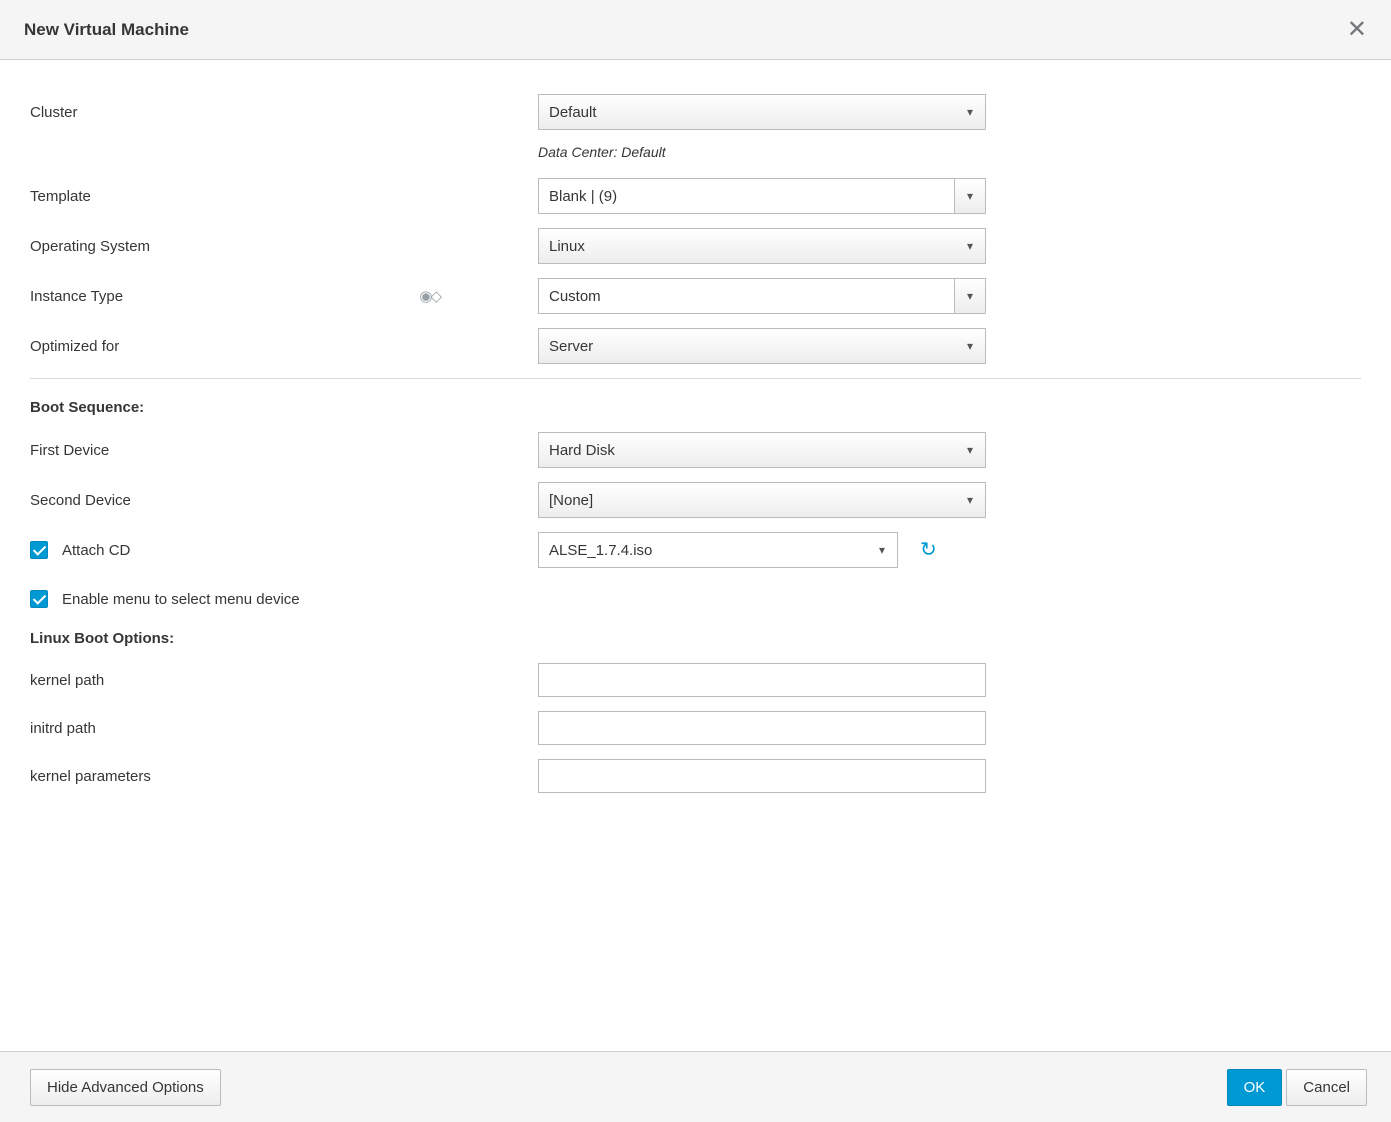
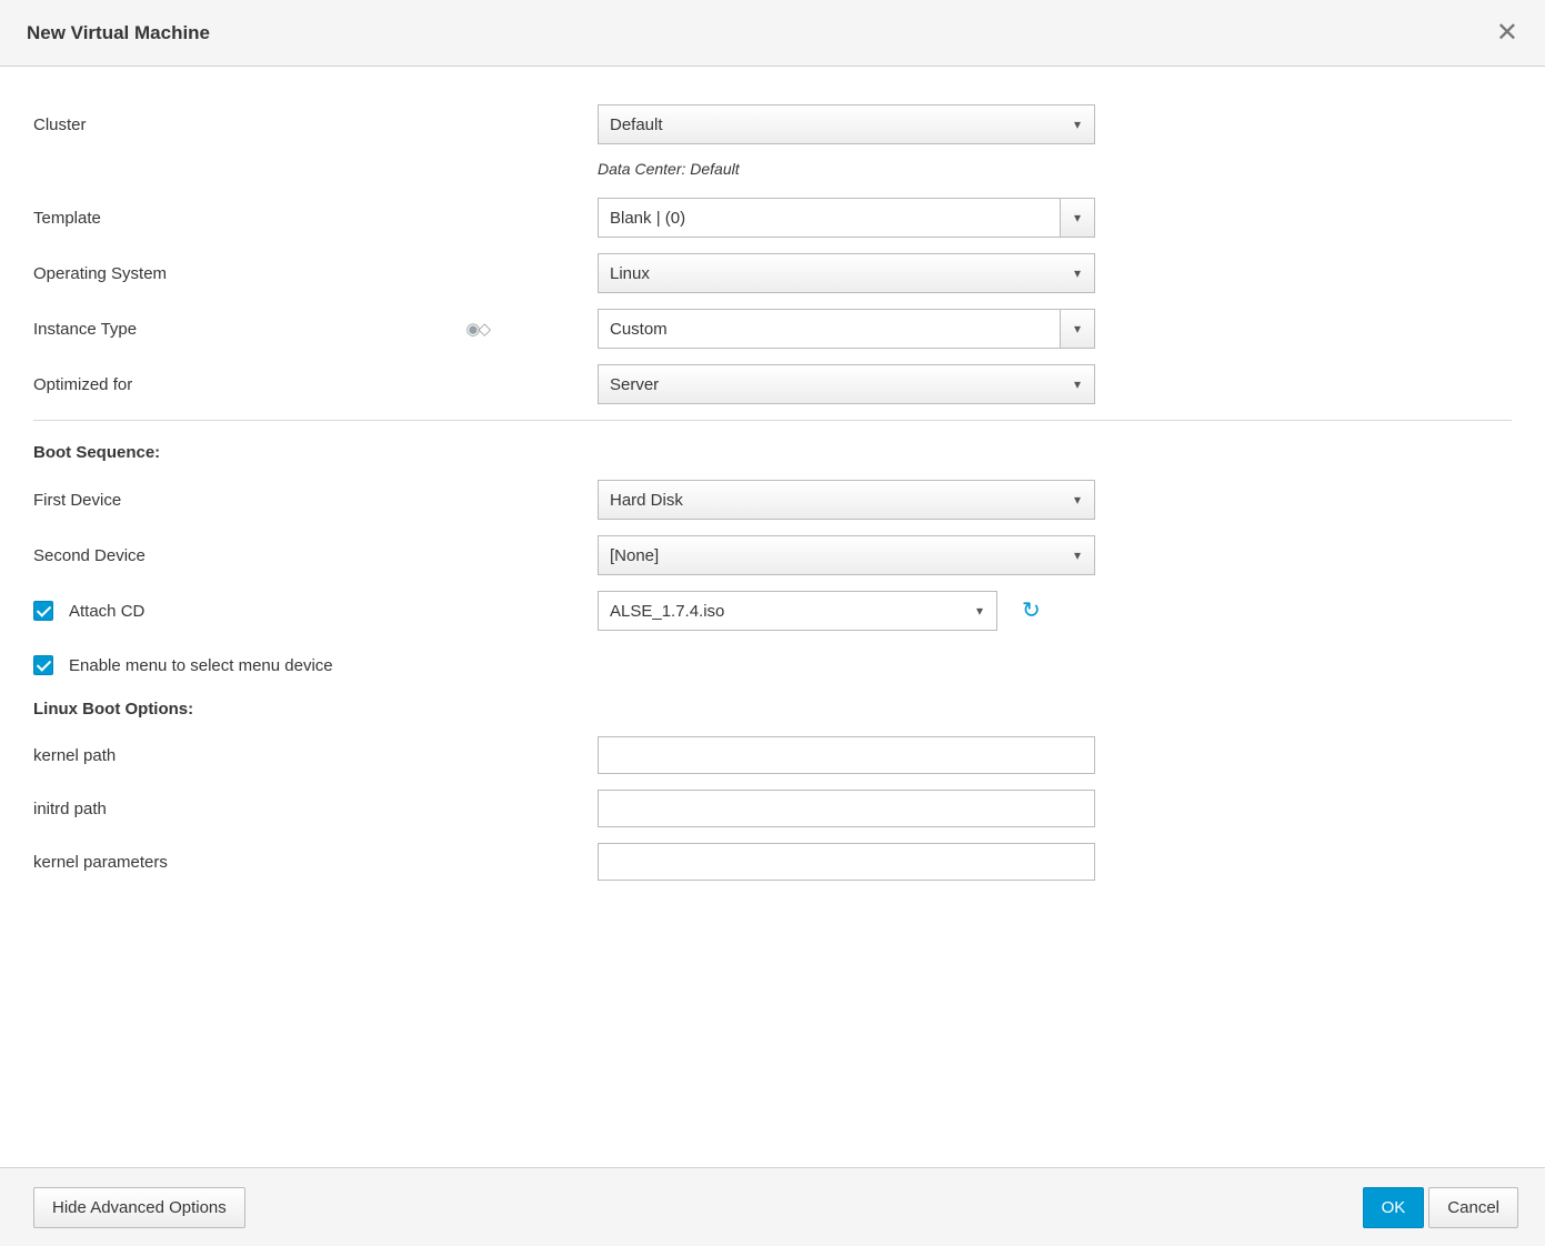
  New Virtual Machine
  ✕
  Cluster
  Default
  ▾
  Data Center: Default
  Template
- Blank | (9)
+ Blank | (0)
  ▾
  Operating System
  Linux
  ▾
  Instance Type
  ◉◇
  Custom
  ▾
  Optimized for
  Server
  ▾
  Boot Sequence:
  First Device
  Hard Disk
  ▾
  Second Device
  [None]
  ▾
  Attach CD
  ALSE_1.7.4.iso
  ▾
  ↻
  Enable menu to select menu device
  Linux Boot Options:
  kernel path
  initrd path
  kernel parameters
  Hide Advanced Options
  OK
  Cancel
